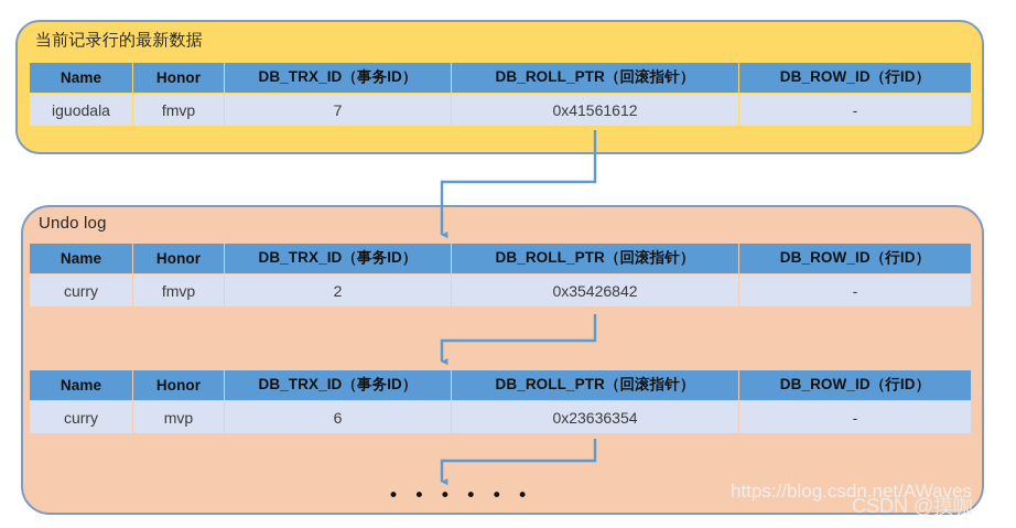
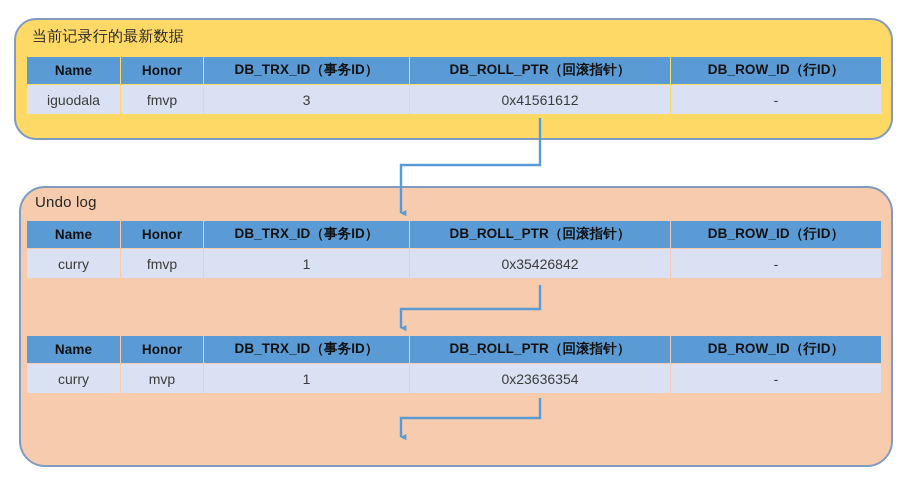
  当前记录行的最新数据
  Name	Honor	DB_TRX_ID（事务ID）	DB_ROLL_PTR（回滚指针）	DB_ROW_ID（行ID）
- iguodala	fmvp	7	0x41561612	-
+ iguodala	fmvp	3	0x41561612	-
  Undo log
  Name	Honor	DB_TRX_ID（事务ID）	DB_ROLL_PTR（回滚指针）	DB_ROW_ID（行ID）
- curry	fmvp	2	0x35426842	-
+ curry	fmvp	1	0x35426842	-
  Name	Honor	DB_TRX_ID（事务ID）	DB_ROLL_PTR（回滚指针）	DB_ROW_ID（行ID）
- curry	mvp	6	0x23636354	-
+ curry	mvp	1	0x23636354	-
- • • • • • •
- https://blog.csdn.net/AWaves
- CSDN @摸咖
